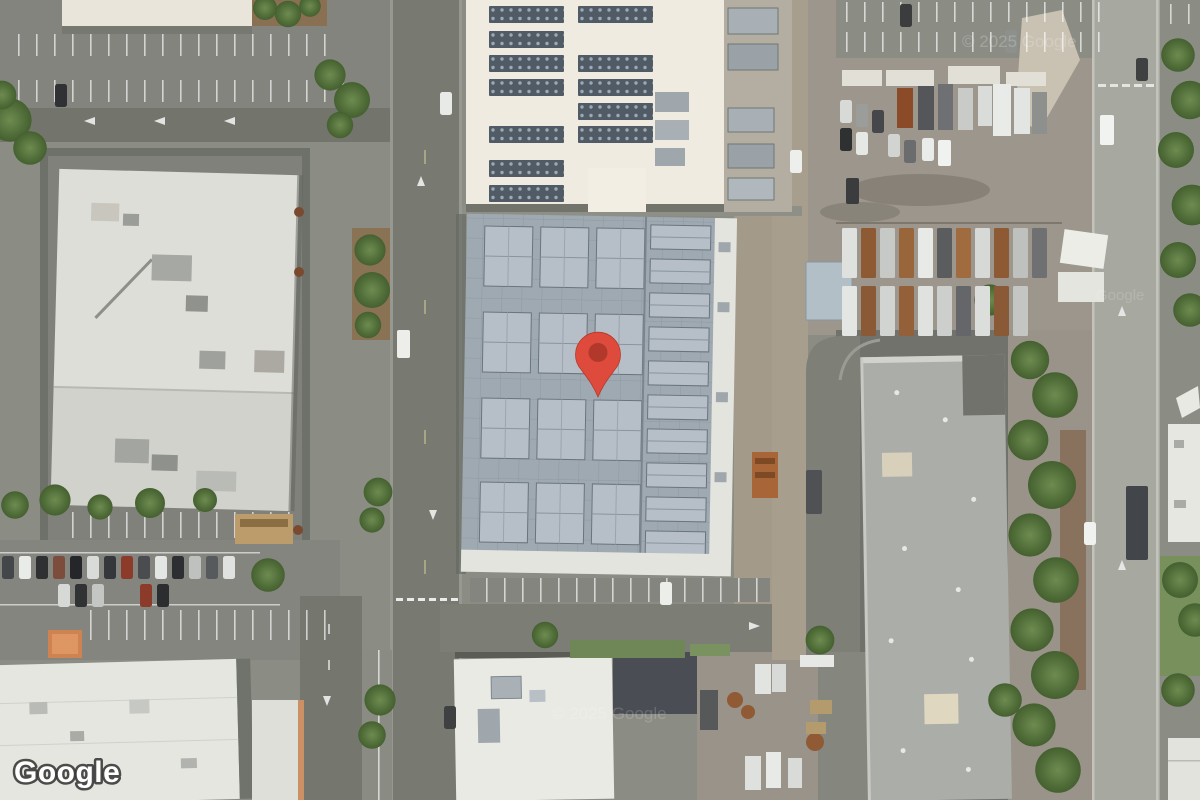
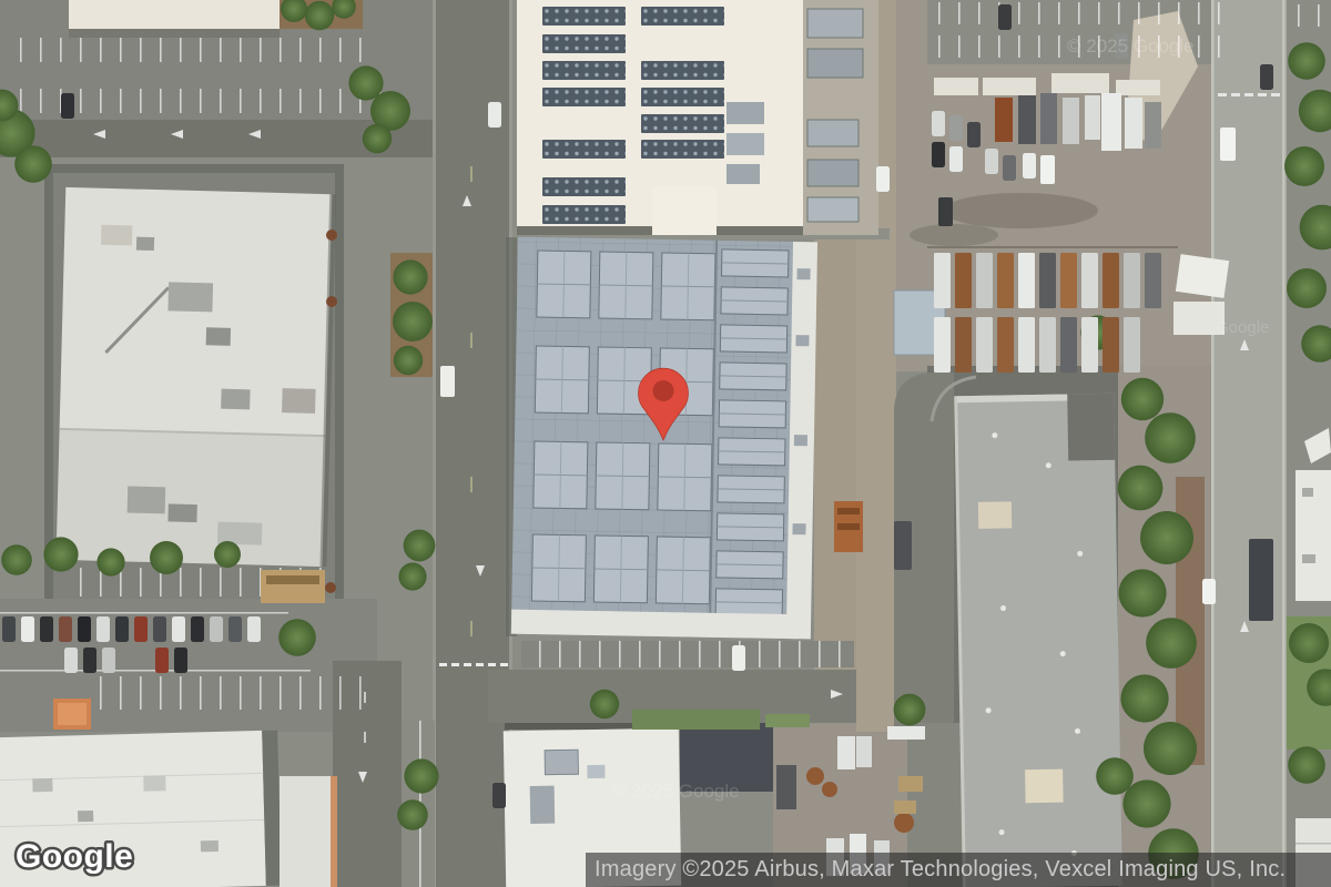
  © 2025 Google
  © 2025 Google
  Google
  Google
+ Imagery ©2025 Airbus, Maxar Technologies, Vexcel Imaging US, Inc.
